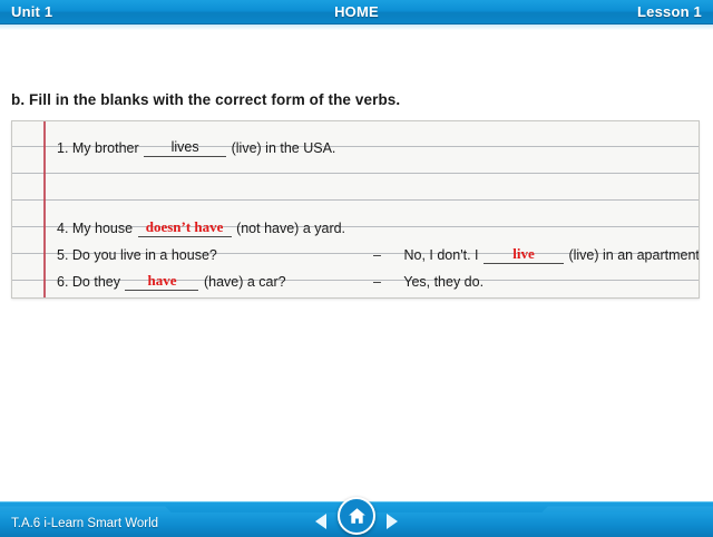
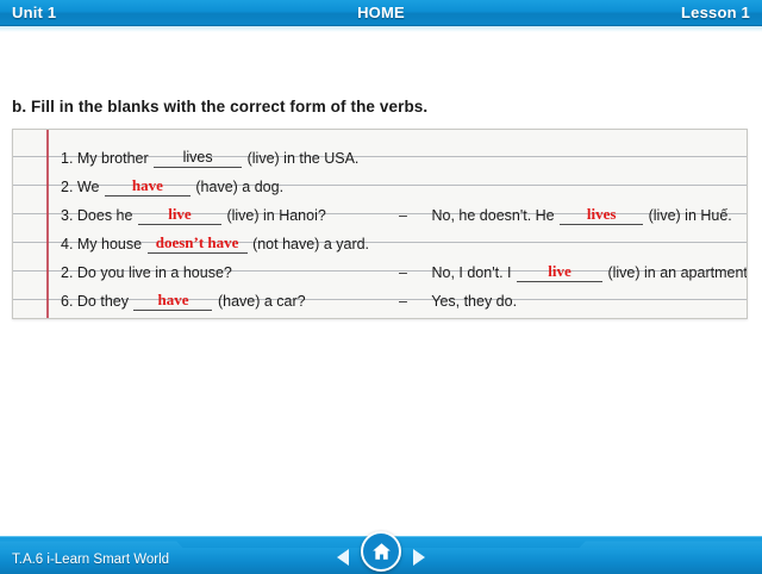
  Unit 1
  HOME
  Lesson 1
  b. Fill in the blanks with the correct form of the verbs.
  1. My brother lives (live) in the USA.
+ 2. We have (have) a dog.
+ 3. Does he live (live) in Hanoi?
+ – No, he doesn't. He lives (live) in Huế.
  4. My house doesn’t have (not have) a yard.
- 5. Do you live in a house?
+ 2. Do you live in a house?
  – No, I don't. I live (live) in an apartment
  6. Do they have (have) a car?
  – Yes, they do.
  T.A.6 i-Learn Smart World
